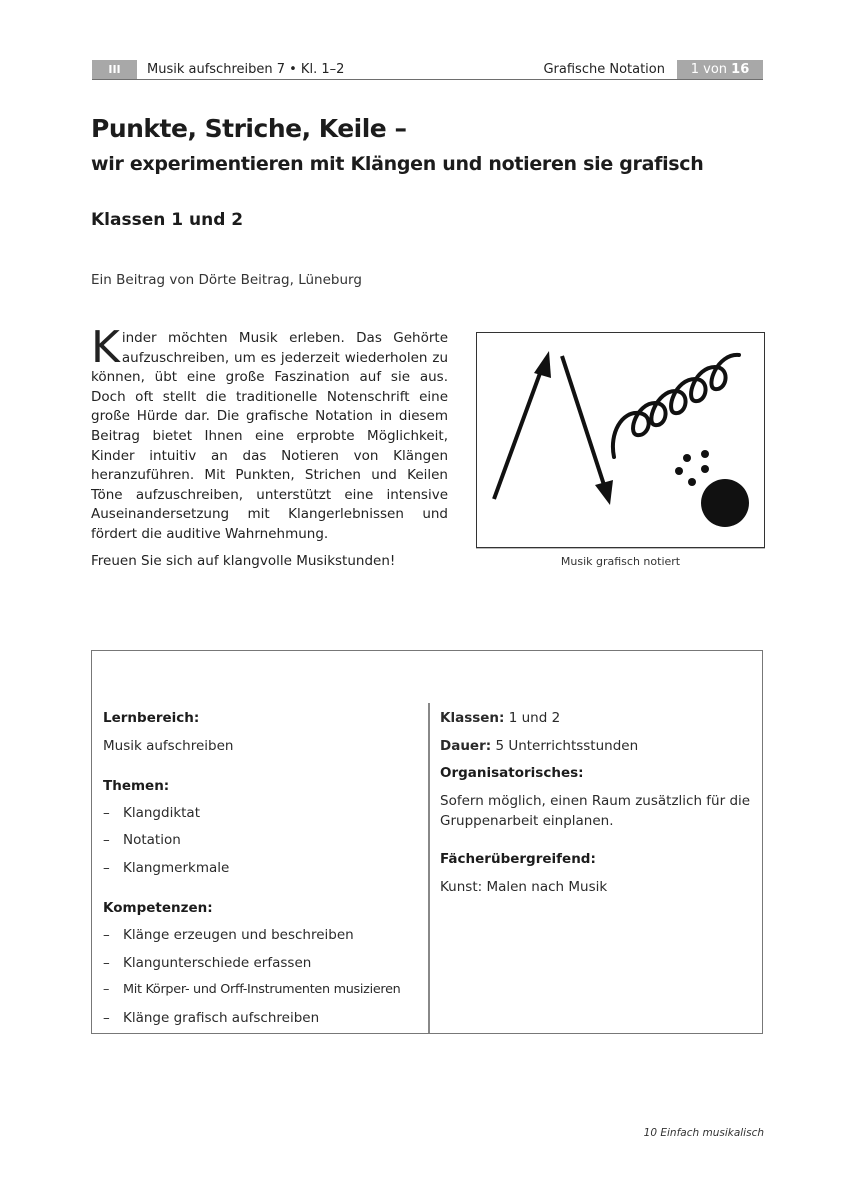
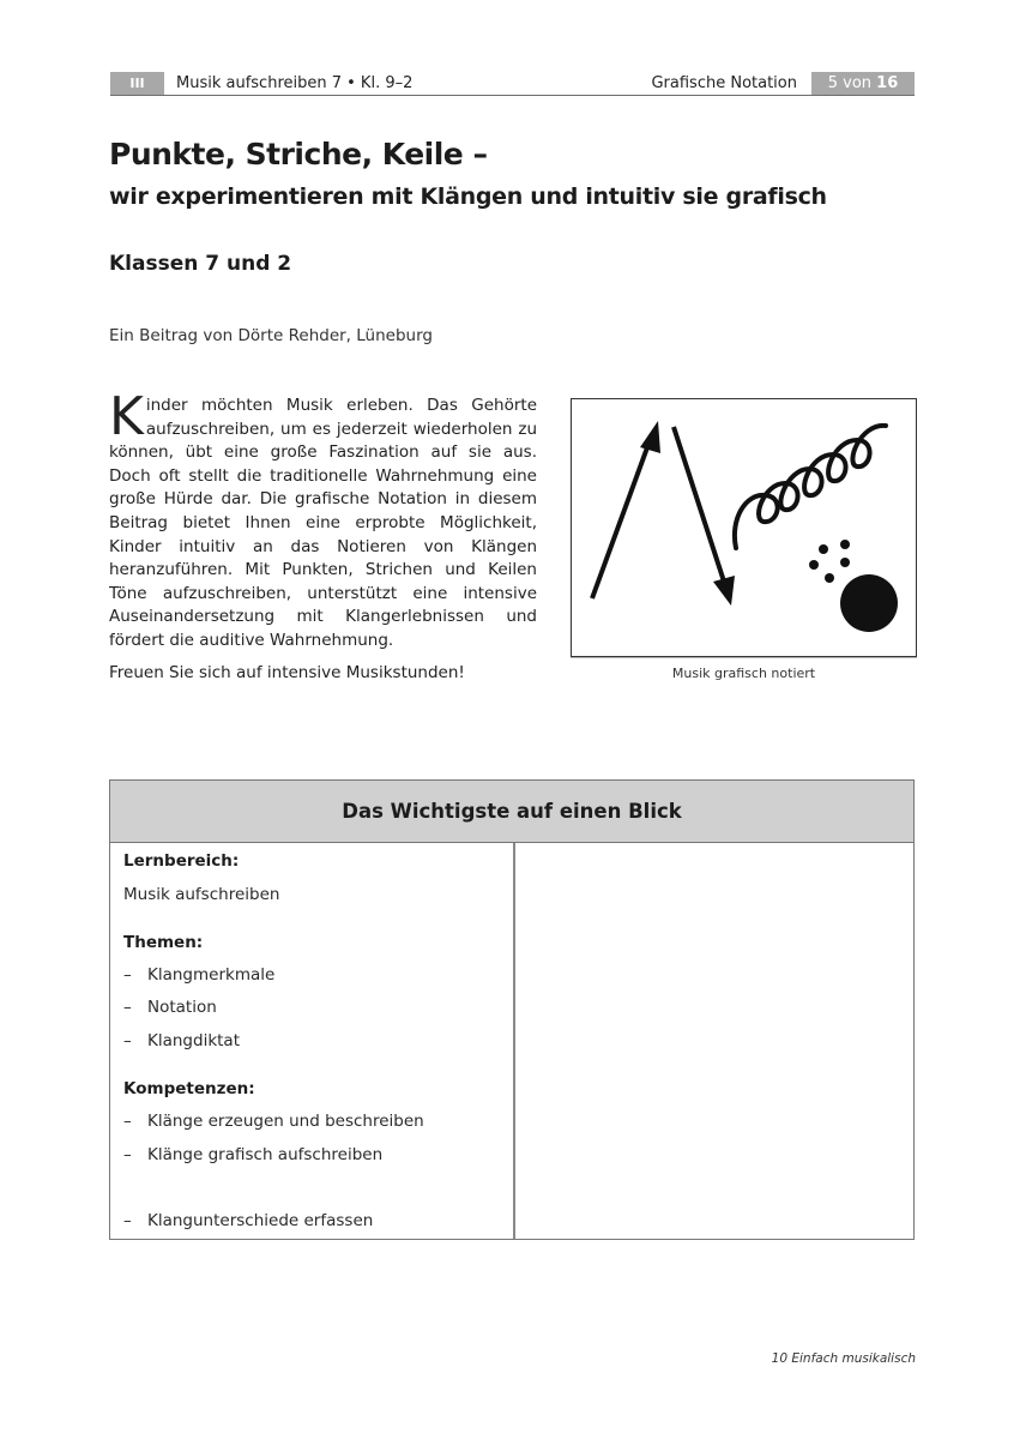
  III
- Musik aufschreiben 7 • Kl. 1–2
+ Musik aufschreiben 7 • Kl. 9–2
  Grafische Notation
- 1 von 16
+ 5 von 16
  Punkte, Striche, Keile –
- wir experimentieren mit Klängen und notieren sie grafisch
+ wir experimentieren mit Klängen und intuitiv sie grafisch
- Klassen 1 und 2
+ Klassen 7 und 2
- Ein Beitrag von Dörte Beitrag, Lüneburg
+ Ein Beitrag von Dörte Rehder, Lüneburg
  K
- inder möchten Musik erleben. Das Gehörte aufzuschreiben, um es jederzeit wiederholen zu können, übt eine große Faszination auf sie aus. Doch oft stellt die traditionelle Notenschrift eine große Hürde dar. Die grafische Notation in diesem Beitrag bietet Ihnen eine erprobte Möglichkeit, Kinder intuitiv an das Notieren von Klängen heranzuführen. Mit Punkten, Strichen und Keilen Töne aufzuschreiben, unterstützt eine intensive Auseinandersetzung mit Klangerlebnissen und fördert die auditive Wahrnehmung.
+ inder möchten Musik erleben. Das Gehörte aufzuschreiben, um es jederzeit wiederholen zu können, übt eine große Faszination auf sie aus. Doch oft stellt die traditionelle Wahrnehmung eine große Hürde dar. Die grafische Notation in diesem Beitrag bietet Ihnen eine erprobte Möglichkeit, Kinder intuitiv an das Notieren von Klängen heranzuführen. Mit Punkten, Strichen und Keilen Töne aufzuschreiben, unterstützt eine intensive Auseinandersetzung mit Klangerlebnissen und fördert die auditive Wahrnehmung.
- Freuen Sie sich auf klangvolle Musikstunden!
+ Freuen Sie sich auf intensive Musikstunden!
  Musik grafisch notiert
+ Das Wichtigste auf einen Blick
  Lernbereich:
  Musik aufschreiben
  Themen:
- – Klangdiktat
+ – Klangmerkmale
  – Notation
- – Klangmerkmale
+ – Klangdiktat
  Kompetenzen:
  – Klänge erzeugen und beschreiben
- – Klangunterschiede erfassen
+ – Klänge grafisch aufschreiben
- – Mit Körper- und Orff-Instrumenten musizieren
- – Klänge grafisch aufschreiben
+ – Klangunterschiede erfassen
- Klassen: 1 und 2
- Dauer: 5 Unterrichtsstunden
- Organisatorisches:
- Sofern möglich, einen Raum zusätzlich für die
- Gruppenarbeit einplanen.
- Fächerübergreifend:
- Kunst: Malen nach Musik
  10 Einfach musikalisch
